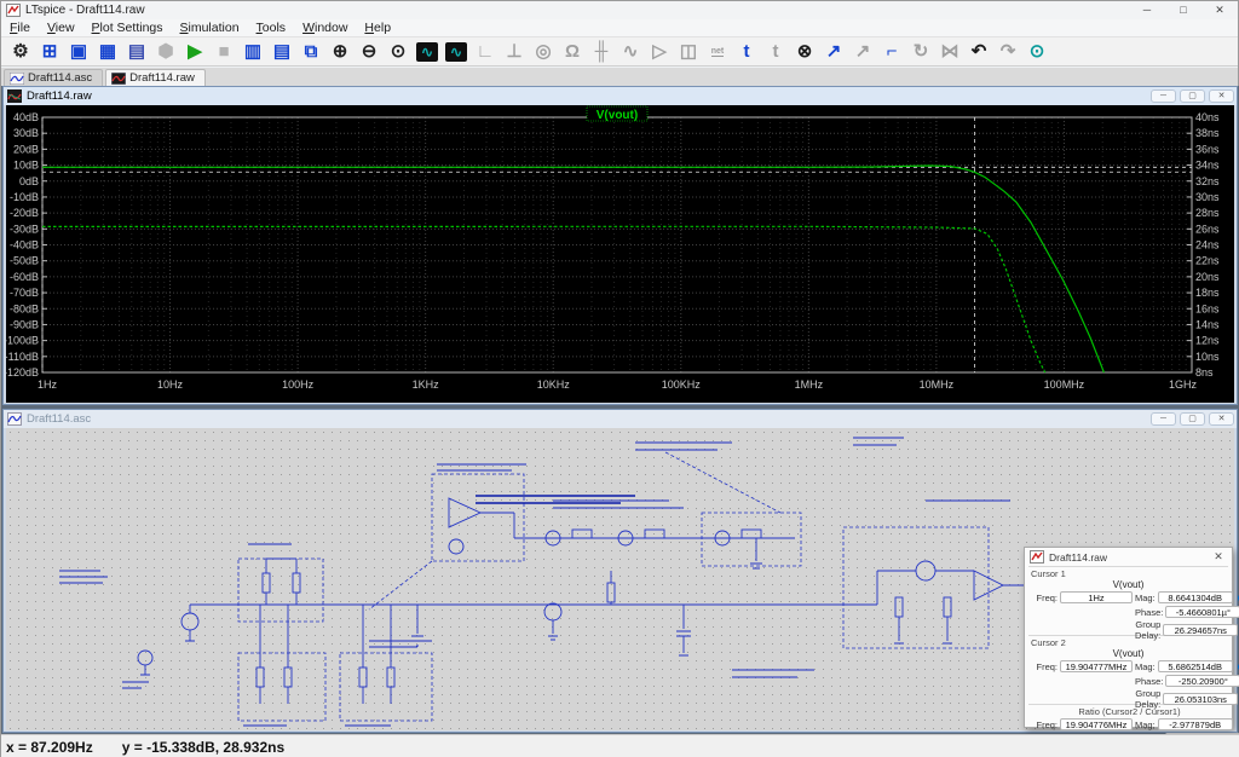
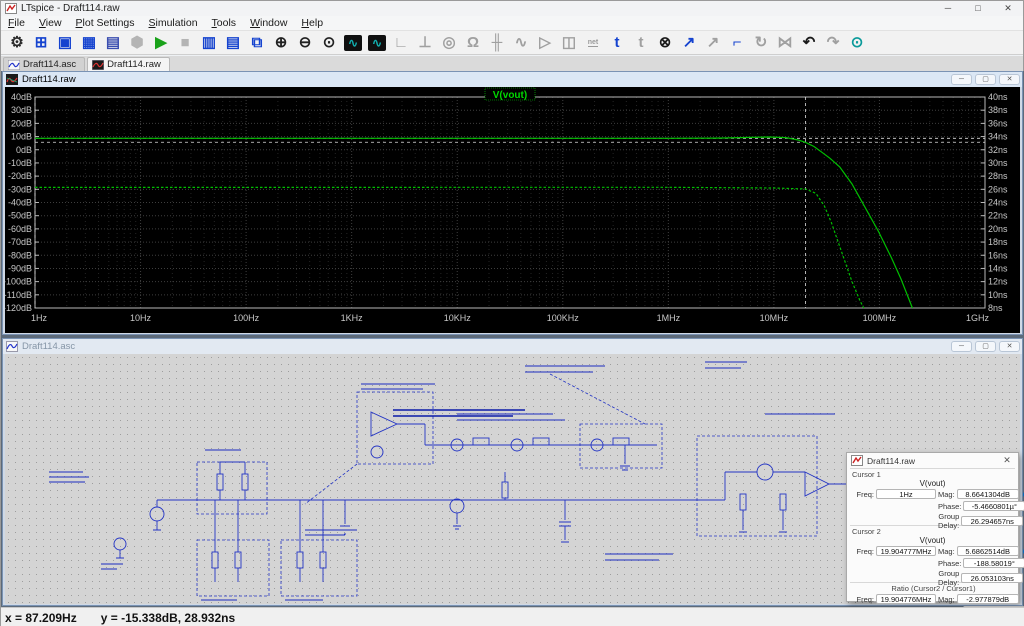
  LTspice - Draft114.raw
  ─
  □
  ✕
  File
  View
  Plot Settings
  Simulation
  Tools
  Window
  Help
  ⚙
  ⊞
  ▣
  ▦
  ▤
  ⬢
  ▶
  ■
  ▥
  ▤
  ⧉
  ⊕
  ⊖
  ⊙
  ∿
  ∿
  ∟
  ⊥
  ◎
  Ω
  ╫
  ∿
  ▷
  ◫
  t
  t
  ⊗
  ↗
  ↗
  ⌐
  ↻
  ⋈
  ↶
  ↷
  ⊙
  Draft114.asc
  Draft114.raw
  Draft114.raw
  40dB
  40ns
  30dB
  38ns
  20dB
  36ns
  10dB
  34ns
  0dB
  32ns
  -10dB
  30ns
  -20dB
  28ns
  -30dB
  26ns
  -40dB
  24ns
  -50dB
  22ns
  -60dB
  20ns
  -70dB
  18ns
  -80dB
  16ns
  -90dB
  14ns
  -100dB
  12ns
  -110dB
  10ns
  -120dB
  8ns
  1Hz
  10Hz
  100Hz
  1KHz
  10KHz
  100KHz
  1MHz
  10MHz
  100MHz
  1GHz
  V(vout)
  Draft114.asc
  Draft114.raw
  ✕
  Cursor 1
  V(vout)
  Freq:
  1Hz
  Mag:
  8.6641304dB
  Phase:
  -5.4660801µ°
  Group Delay:
  26.294657ns
  Cursor 2
  V(vout)
  Freq:
  19.904777MHz
  Mag:
  5.6862514dB
  Phase:
- -250.20900°
+ -188.58019°
  Group Delay:
  26.053103ns
  Ratio (Cursor2 / Cursor1)
  Freq:
  19.904776MHz
  Mag:
  -2.977879dB
  x = 87.209Hz
  y = -15.338dB, 28.932ns
